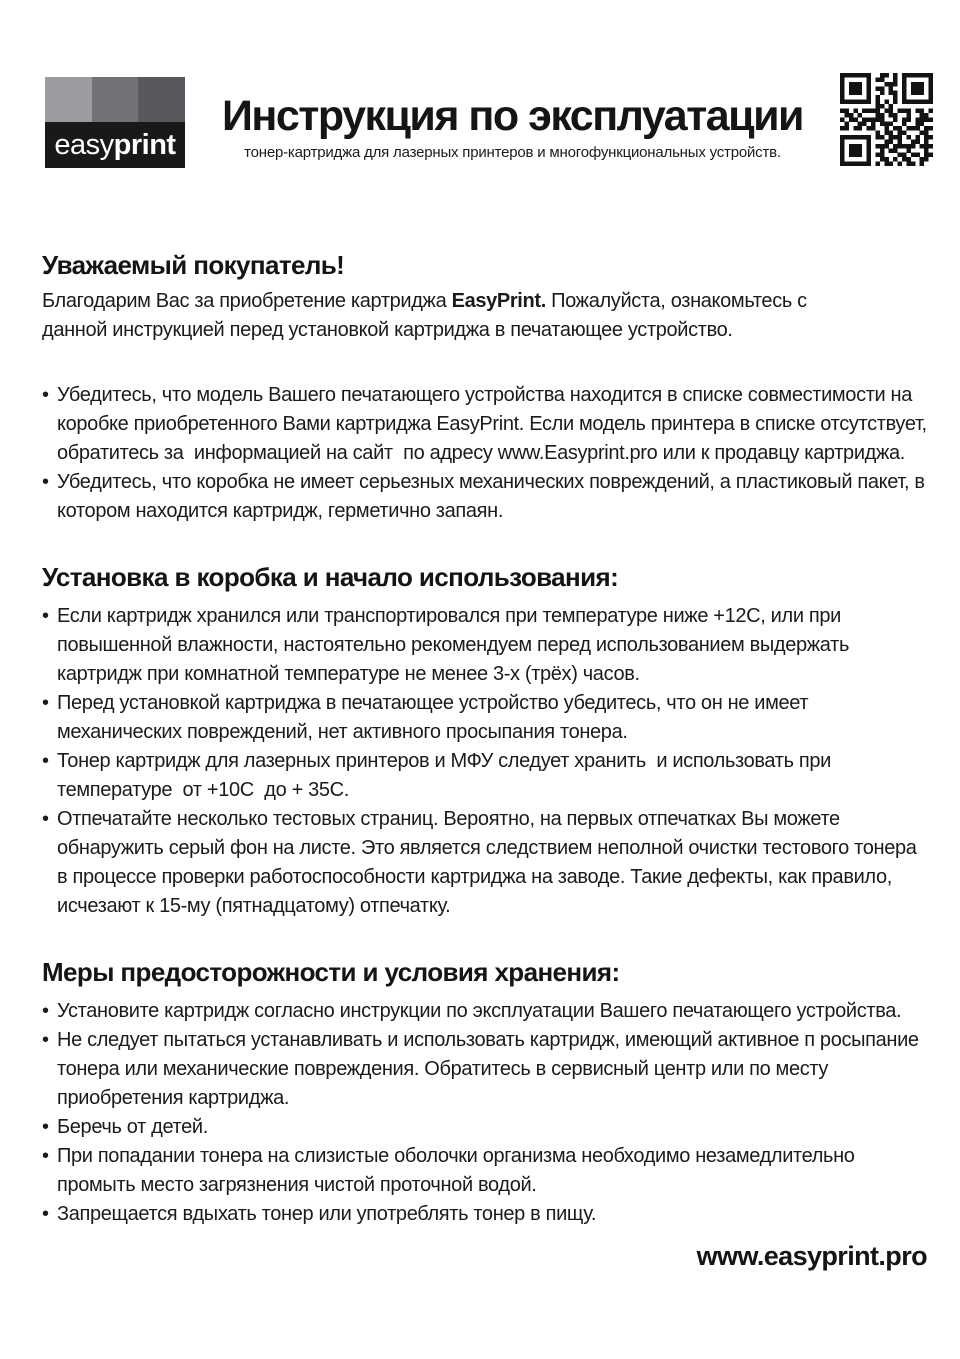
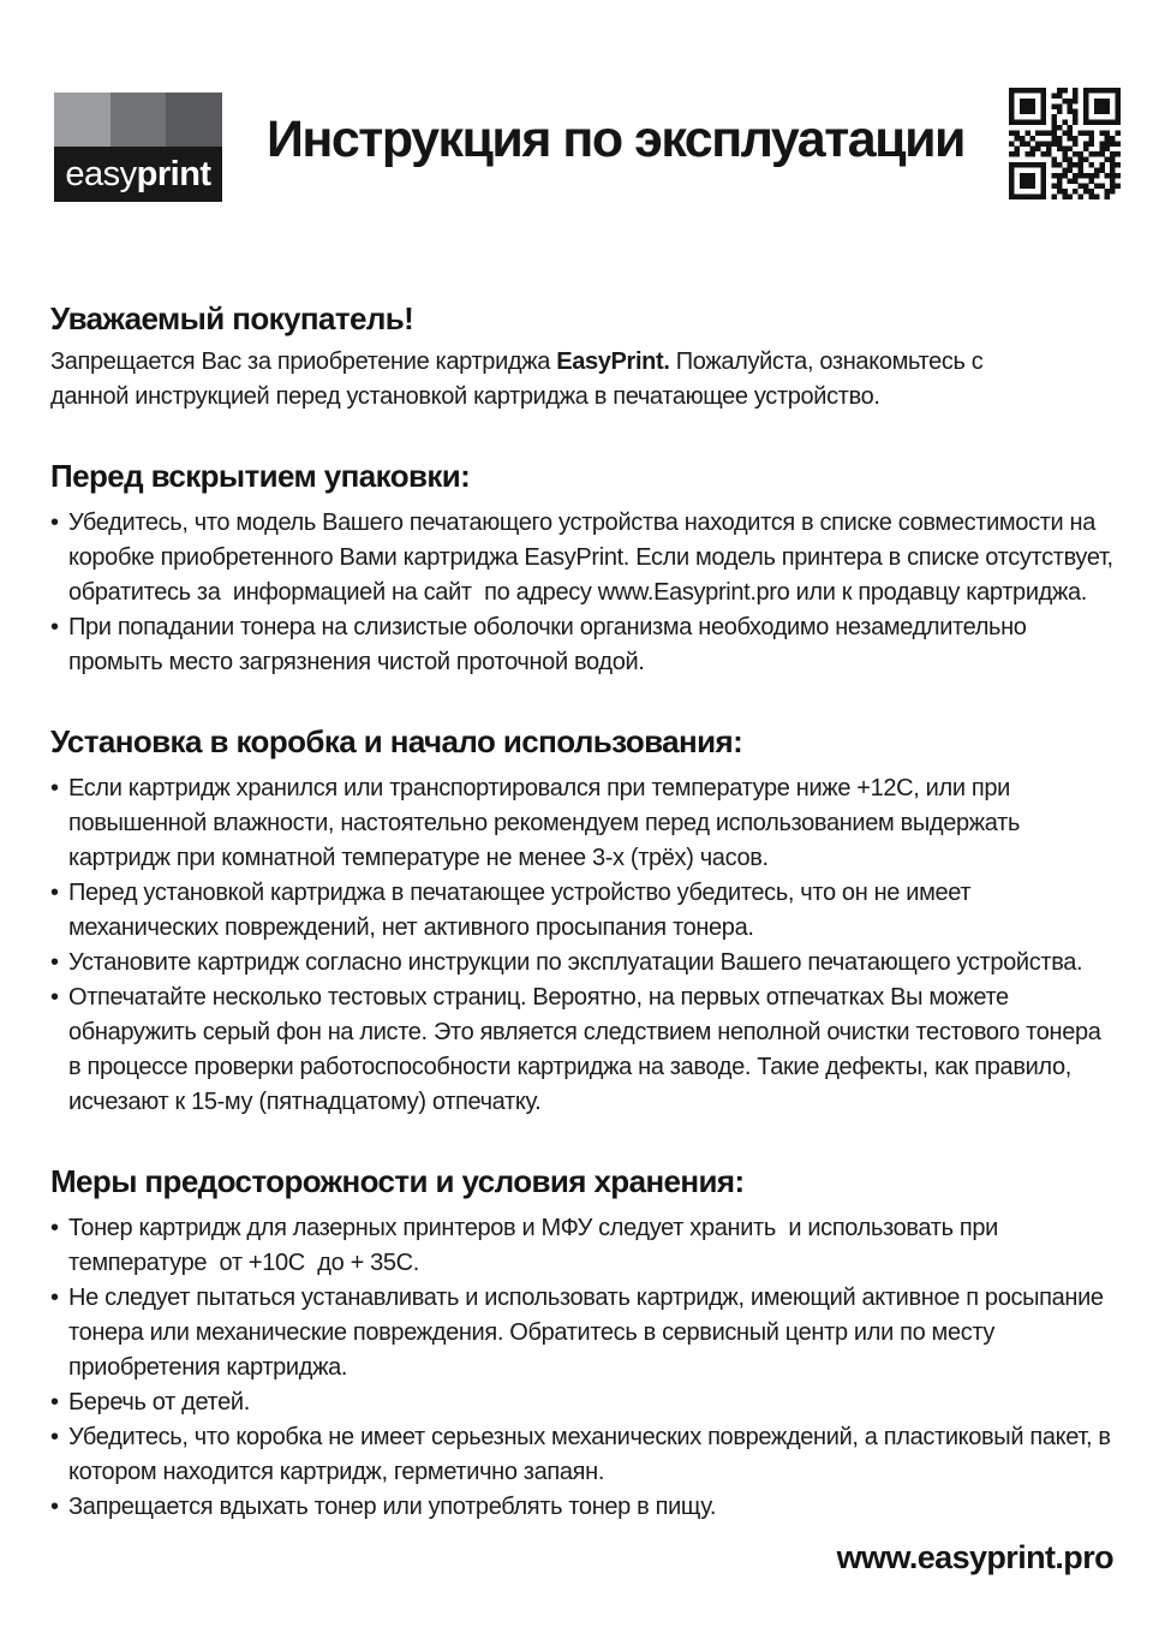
  easy
  print
  Инструкция по эксплуатации
- тонер-картриджа для лазерных принтеров и многофункциональных устройств.
  Уважаемый покупатель!
- Благодарим Вас за приобретение картриджа EasyPrint. Пожалуйста, ознакомьтесь с данной инструкцией перед установкой картриджа в печатающее устройство.
+ Запрещается Вас за приобретение картриджа EasyPrint. Пожалуйста, ознакомьтесь с данной инструкцией перед установкой картриджа в печатающее устройство.
+ Перед вскрытием упаковки:
  Убедитесь, что модель Вашего печатающего устройства находится в списке совместимости на коробке приобретенного Вами картриджа EasyPrint. Если модель принтера в списке отсутствует, обратитесь за информацией на сайт по адресу www.Easyprint.pro или к продавцу картриджа.
- Убедитесь, что коробка не имеет серьезных механических повреждений, а пластиковый пакет, в котором находится картридж, герметично запаян.
+ При попадании тонера на слизистые оболочки организма необходимо незамедлительно промыть место загрязнения чистой проточной водой.
  Установка в коробка и начало использования:
  Если картридж хранился или транспортировался при температуре ниже +12С, или при повышенной влажности, настоятельно рекомендуем перед использованием выдержать картридж при комнатной температуре не менее 3-х (трёх) часов.
  Перед установкой картриджа в печатающее устройство убедитесь, что он не имеет механических повреждений, нет активного просыпания тонера.
- Тонер картридж для лазерных принтеров и МФУ следует хранить и использовать при температуре от +10С до + 35С.
+ Установите картридж согласно инструкции по эксплуатации Вашего печатающего устройства.
  Отпечатайте несколько тестовых страниц. Вероятно, на первых отпечатках Вы можете обнаружить серый фон на листе. Это является следствием неполной очистки тестового тонера в процессе проверки работоспособности картриджа на заводе. Такие дефекты, как правило, исчезают к 15-му (пятнадцатому) отпечатку.
  Меры предосторожности и условия хранения:
- Установите картридж согласно инструкции по эксплуатации Вашего печатающего устройства.
+ Тонер картридж для лазерных принтеров и МФУ следует хранить и использовать при температуре от +10С до + 35С.
  Не следует пытаться устанавливать и использовать картридж, имеющий активное п росыпание тонера или механические повреждения. Обратитесь в сервисный центр или по месту приобретения картриджа.
  Беречь от детей.
- При попадании тонера на слизистые оболочки организма необходимо незамедлительно промыть место загрязнения чистой проточной водой.
+ Убедитесь, что коробка не имеет серьезных механических повреждений, а пластиковый пакет, в котором находится картридж, герметично запаян.
  Запрещается вдыхать тонер или употреблять тонер в пищу.
  www.easyprint.pro
